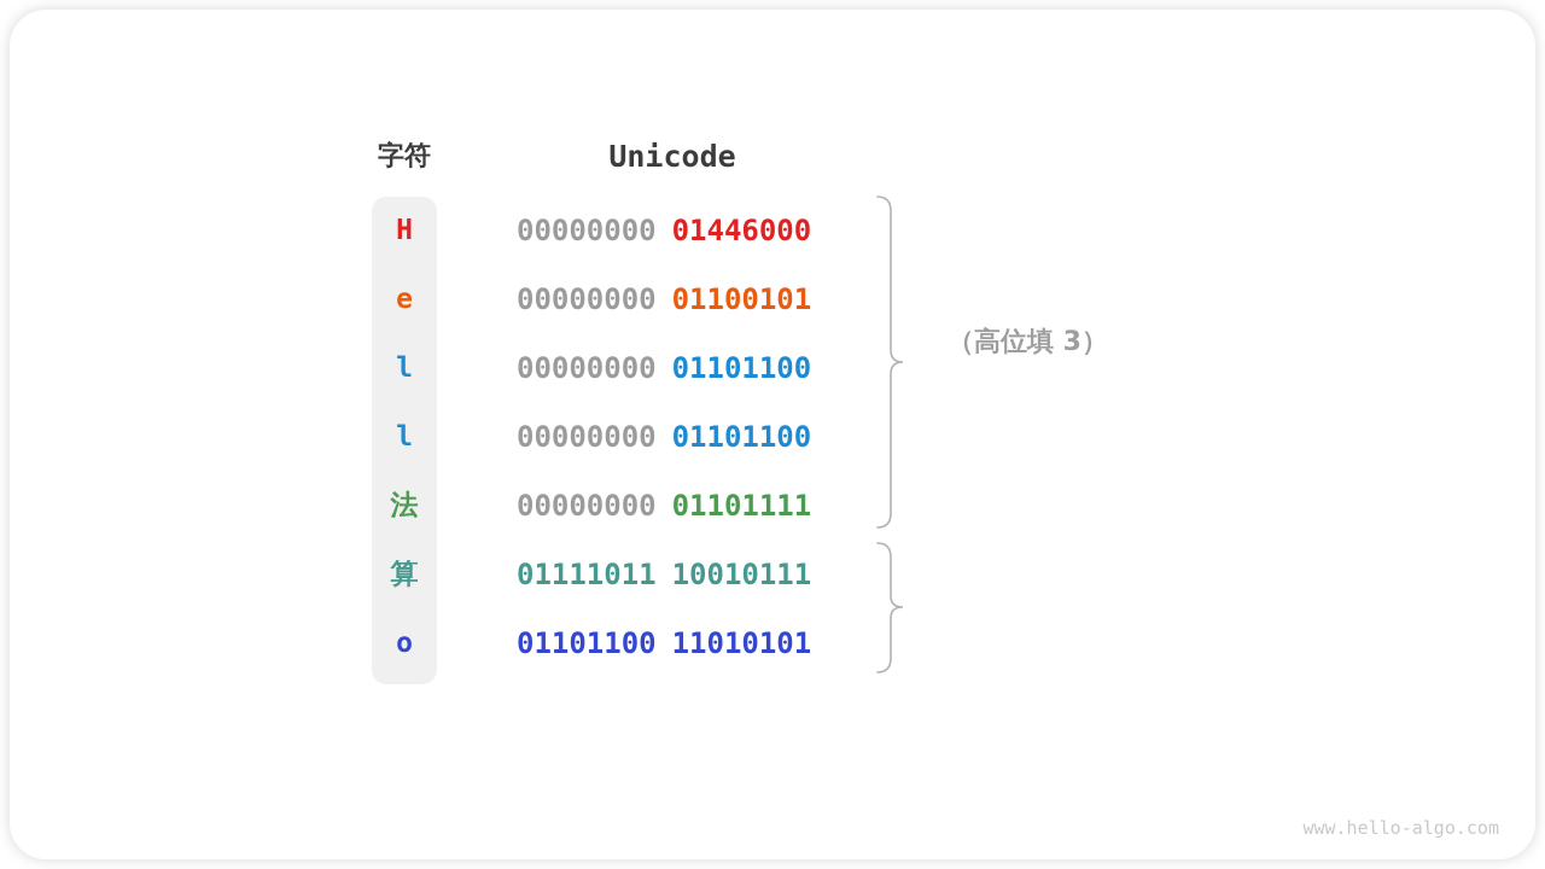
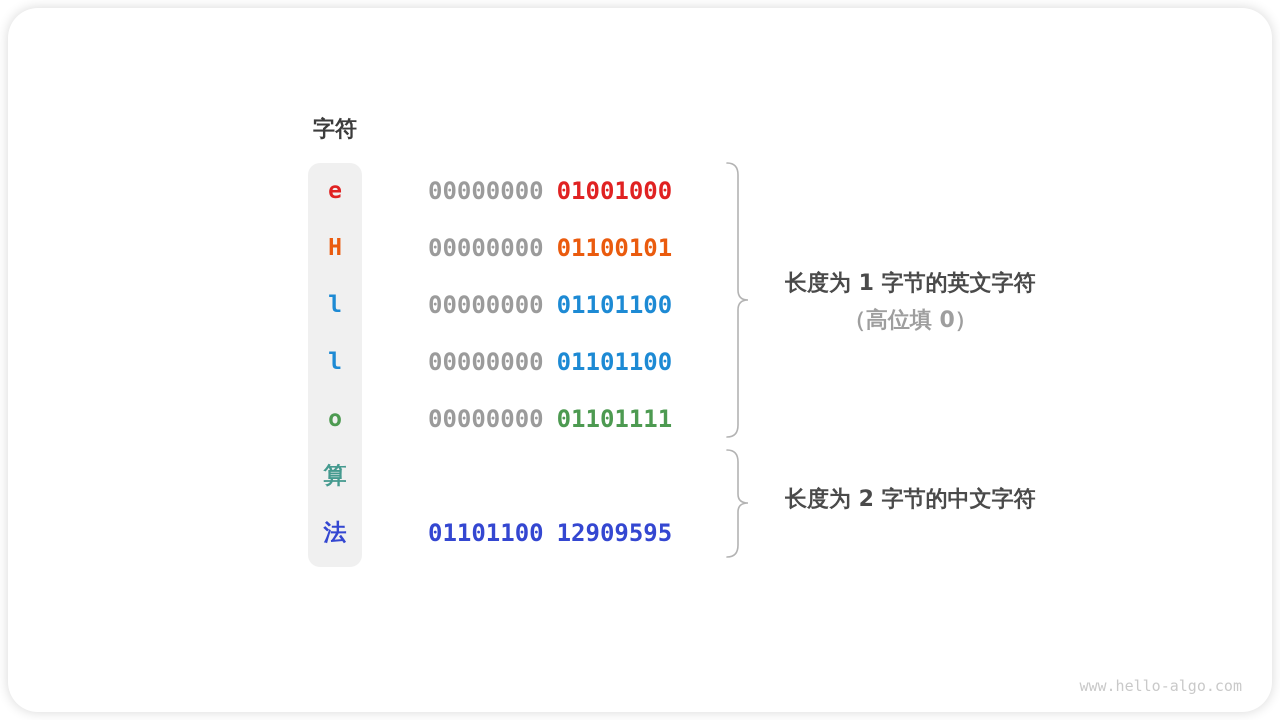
  字符
- Unicode
- H
+ e
  00000000
- 01446000
+ 01001000
- e
+ H
  00000000
  01100101
  l
  00000000
  01101100
  l
  00000000
  01101100
- 法
+ o
  00000000
  01101111
  算
- 01111011
- 10010111
- o
+ 法
  01101100
- 11010101
+ 12909595
+ 长度为 1 字节的英文字符
- （高位填 3）
+ （高位填 0）
+ 长度为 2 字节的中文字符
  www.hello-algo.com
